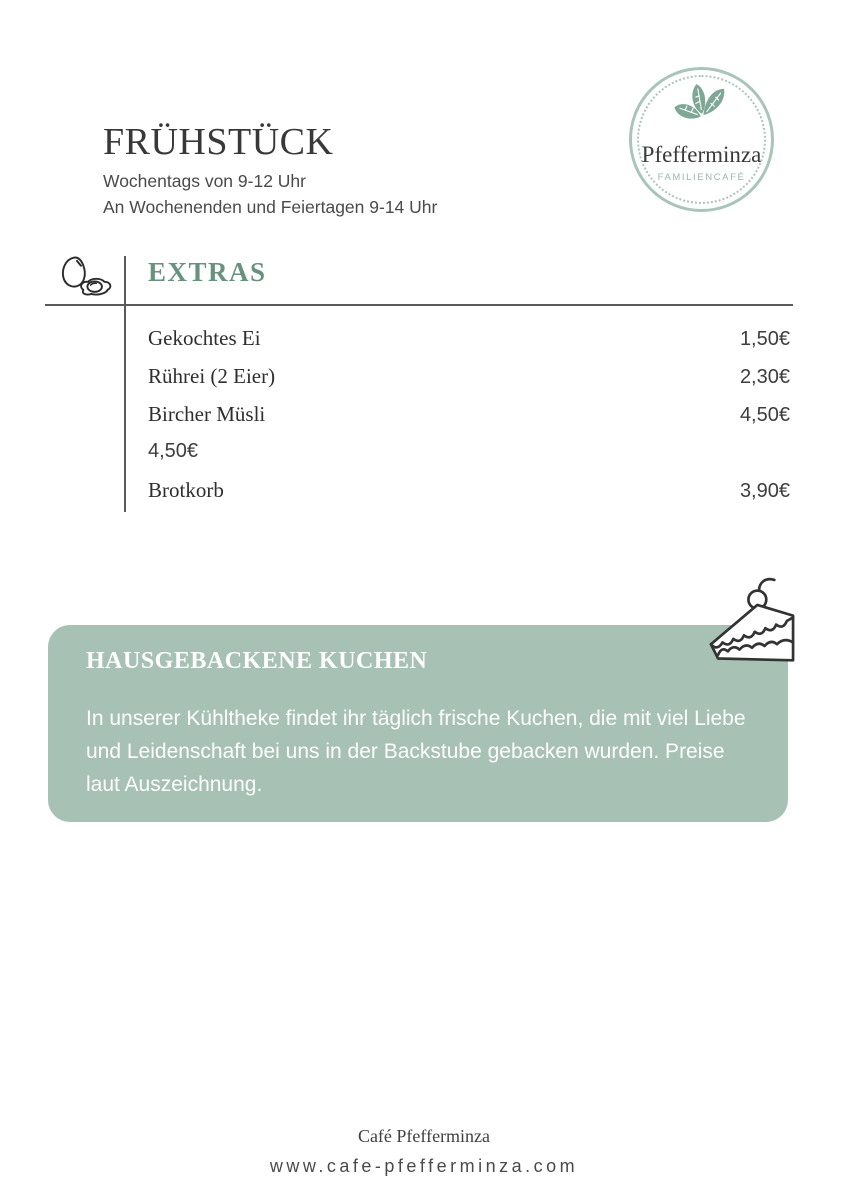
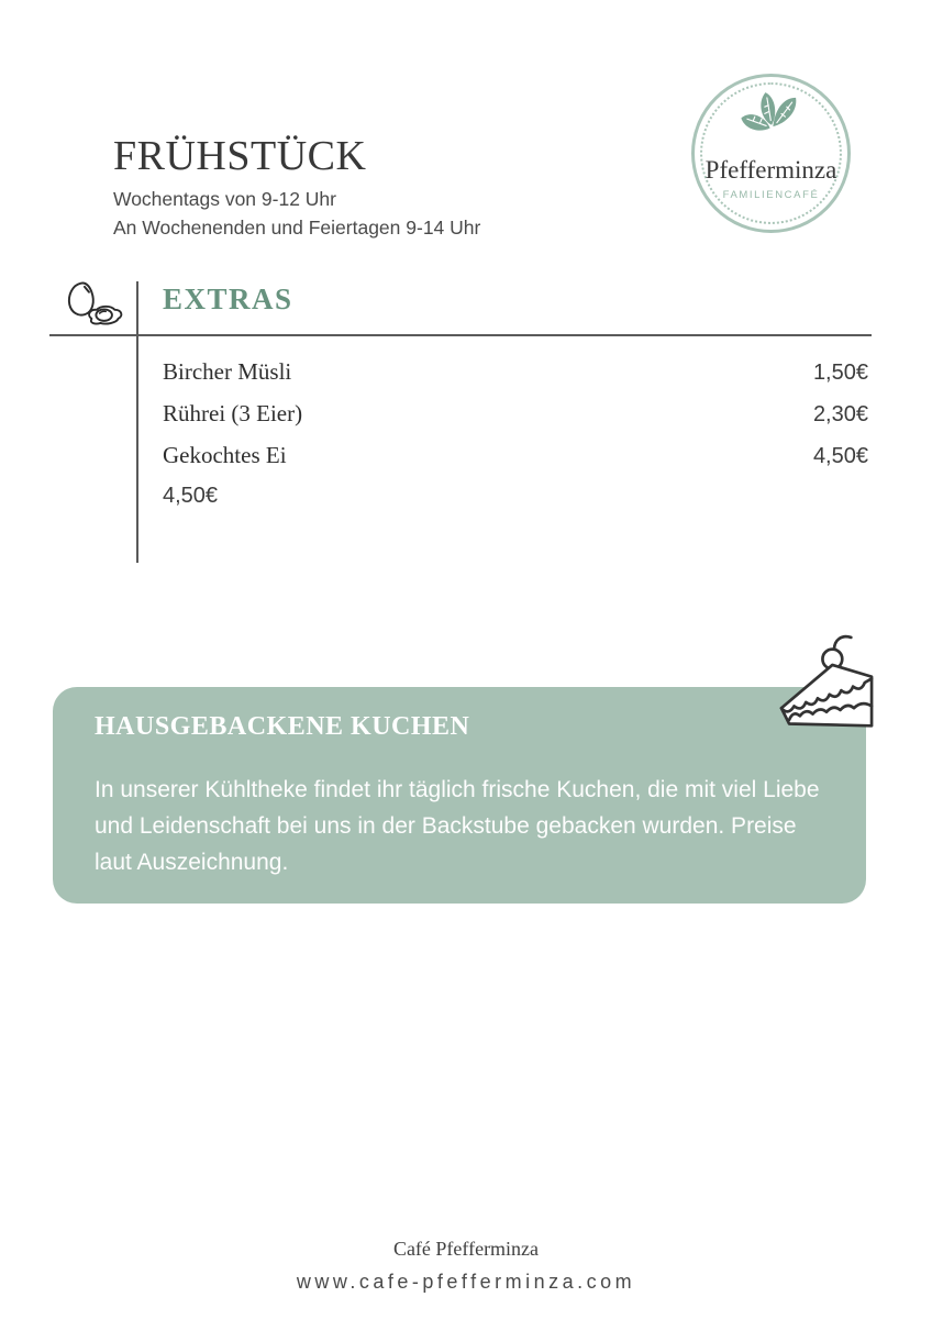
  FRÜHSTÜCK
  Wochentags von 9-12 Uhr
  An Wochenenden und Feiertagen 9-14 Uhr
  Pfefferminza
  FAMILIENCAFÉ
  EXTRAS
- Gekochtes Ei
+ Bircher Müsli
  1,50€
- Rührei (2 Eier)
+ Rührei (3 Eier)
  2,30€
- Bircher Müsli
+ Gekochtes Ei
  4,50€
  4,50€
- Brotkorb
- 3,90€
  HAUSGEBACKENE KUCHEN
  In unserer Kühltheke findet ihr täglich frische Kuchen, die mit viel Liebe und Leidenschaft bei uns in der Backstube gebacken wurden. Preise laut Auszeichnung.
  Café Pfefferminza
  www.cafe-pfefferminza.com
